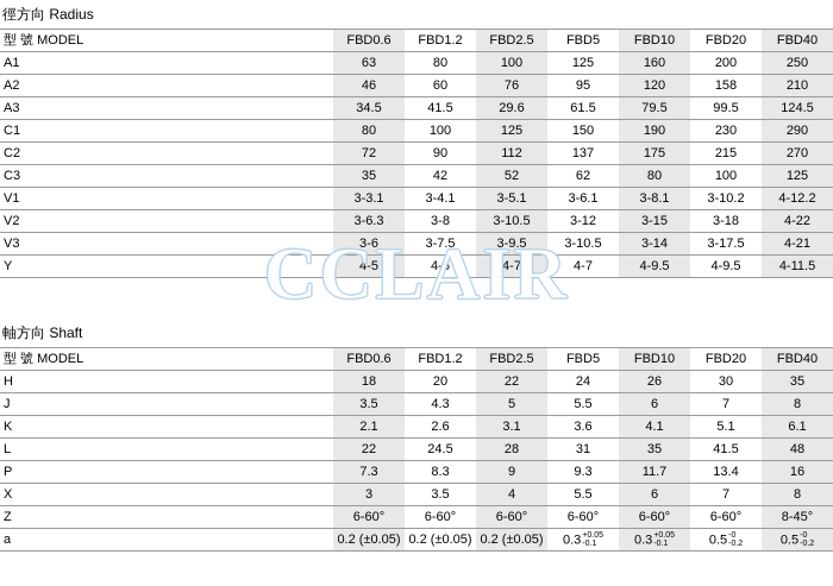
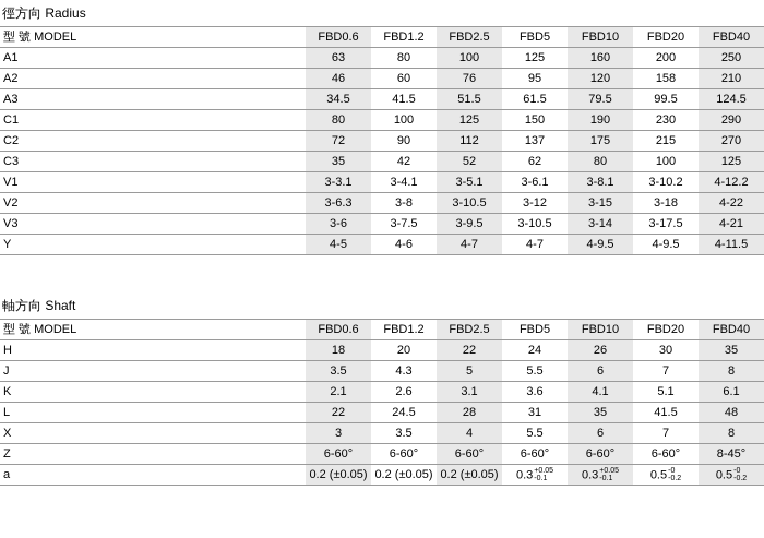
- CCLAIR
  徑方向 Radius
  型 號 MODEL	FBD0.6	FBD1.2	FBD2.5	FBD5	FBD10	FBD20	FBD40
  A1	63	80	100	125	160	200	250
  A2	46	60	76	95	120	158	210
- A3	34.5	41.5	29.6	61.5	79.5	99.5	124.5
+ A3	34.5	41.5	51.5	61.5	79.5	99.5	124.5
  C1	80	100	125	150	190	230	290
  C2	72	90	112	137	175	215	270
  C3	35	42	52	62	80	100	125
  V1	3-3.1	3-4.1	3-5.1	3-6.1	3-8.1	3-10.2	4-12.2
  V2	3-6.3	3-8	3-10.5	3-12	3-15	3-18	4-22
  V3	3-6	3-7.5	3-9.5	3-10.5	3-14	3-17.5	4-21
  Y	4-5	4-6	4-7	4-7	4-9.5	4-9.5	4-11.5
  軸方向 Shaft
  型 號 MODEL	FBD0.6	FBD1.2	FBD2.5	FBD5	FBD10	FBD20	FBD40
  H	18	20	22	24	26	30	35
  J	3.5	4.3	5	5.5	6	7	8
  K	2.1	2.6	3.1	3.6	4.1	5.1	6.1
  L	22	24.5	28	31	35	41.5	48
- P	7.3	8.3	9	9.3	11.7	13.4	16
  X	3	3.5	4	5.5	6	7	8
  Z	6-60°	6-60°	6-60°	6-60°	6-60°	6-60°	8-45°
